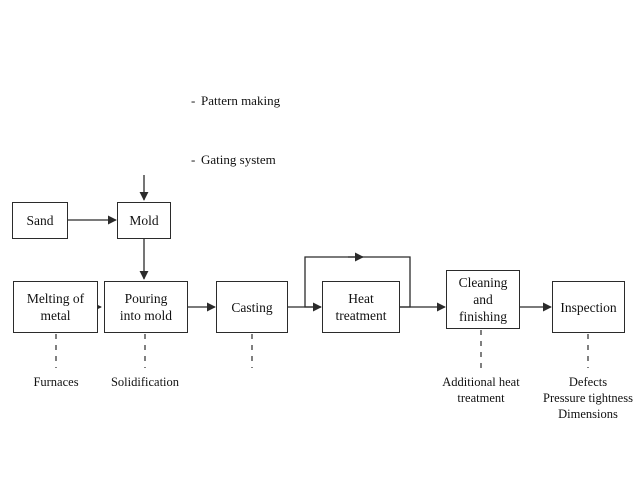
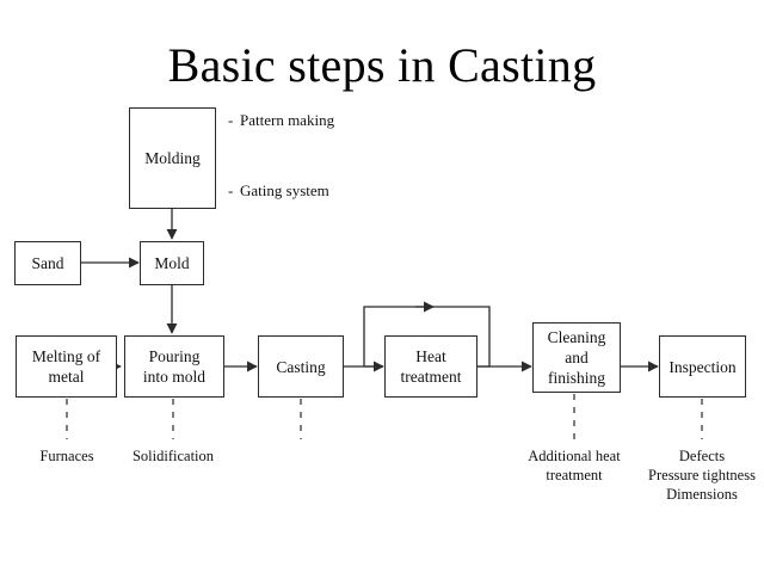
+ Basic steps in Casting
+ Molding
  Sand
  Mold
  Melting of
  metal
  Pouring
  into mold
  Casting
  Heat
  treatment
  Cleaning
  and
  finishing
  Inspection
  - Pattern making
  - Gating system
  Furnaces
  Solidification
  Additional heat
  treatment
  Defects
  Pressure tightness
  Dimensions
